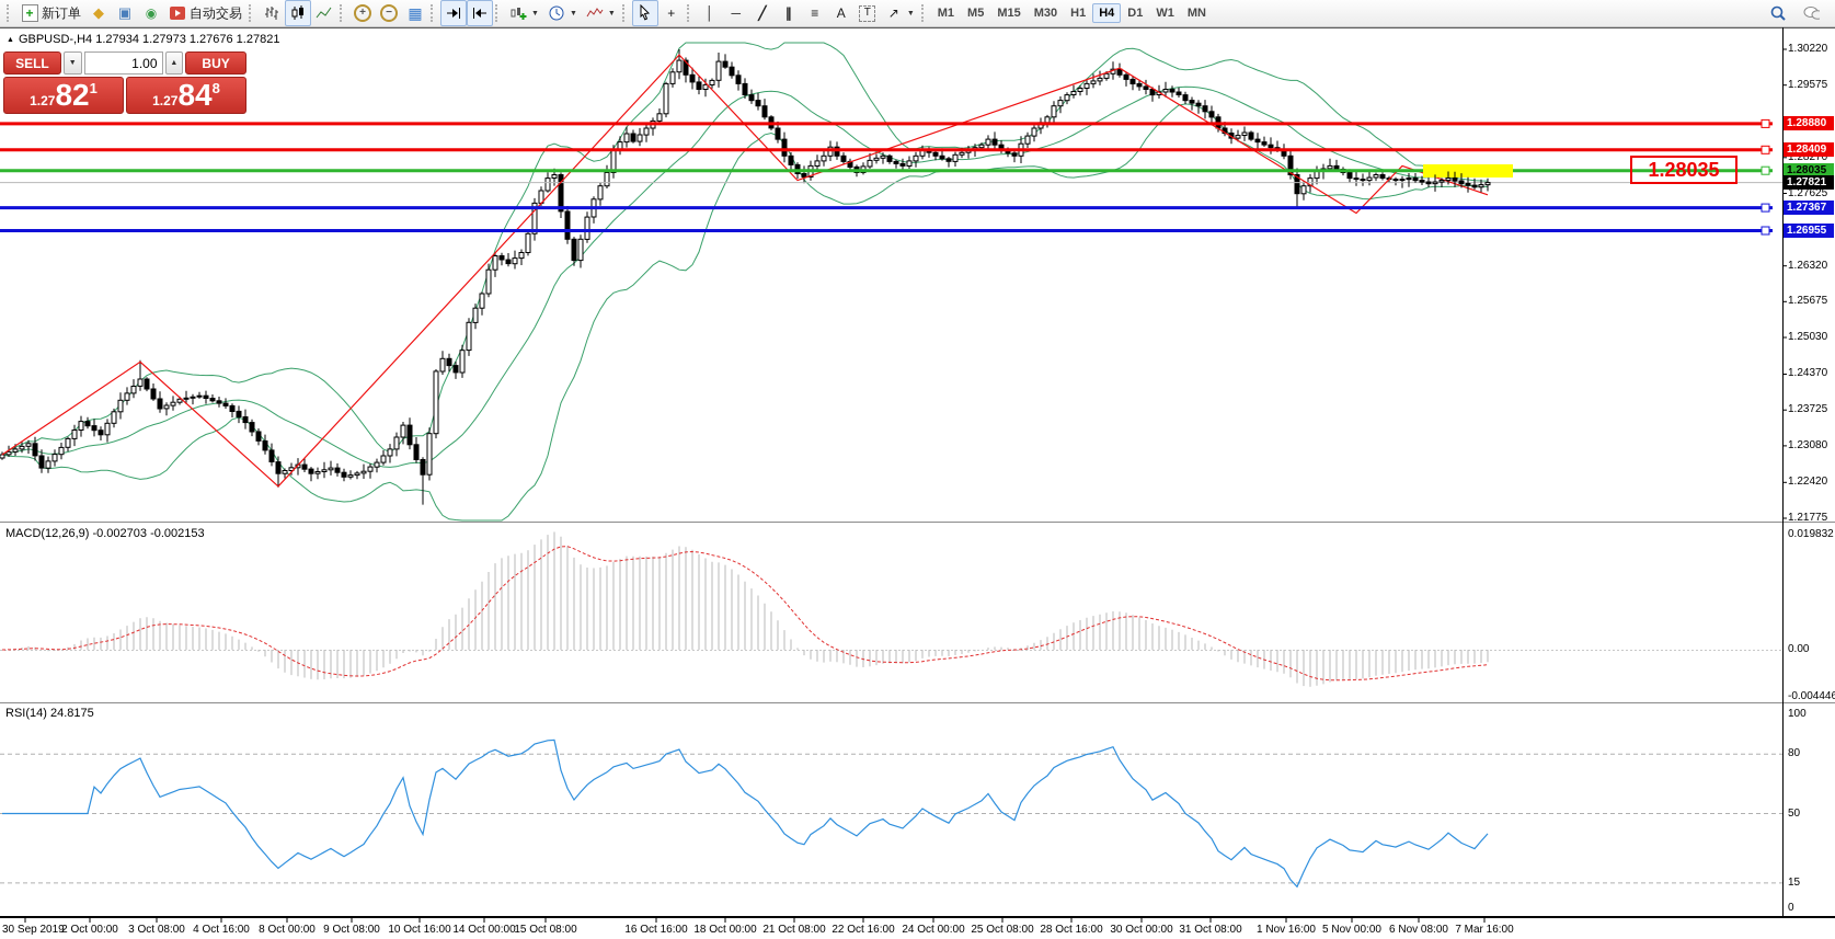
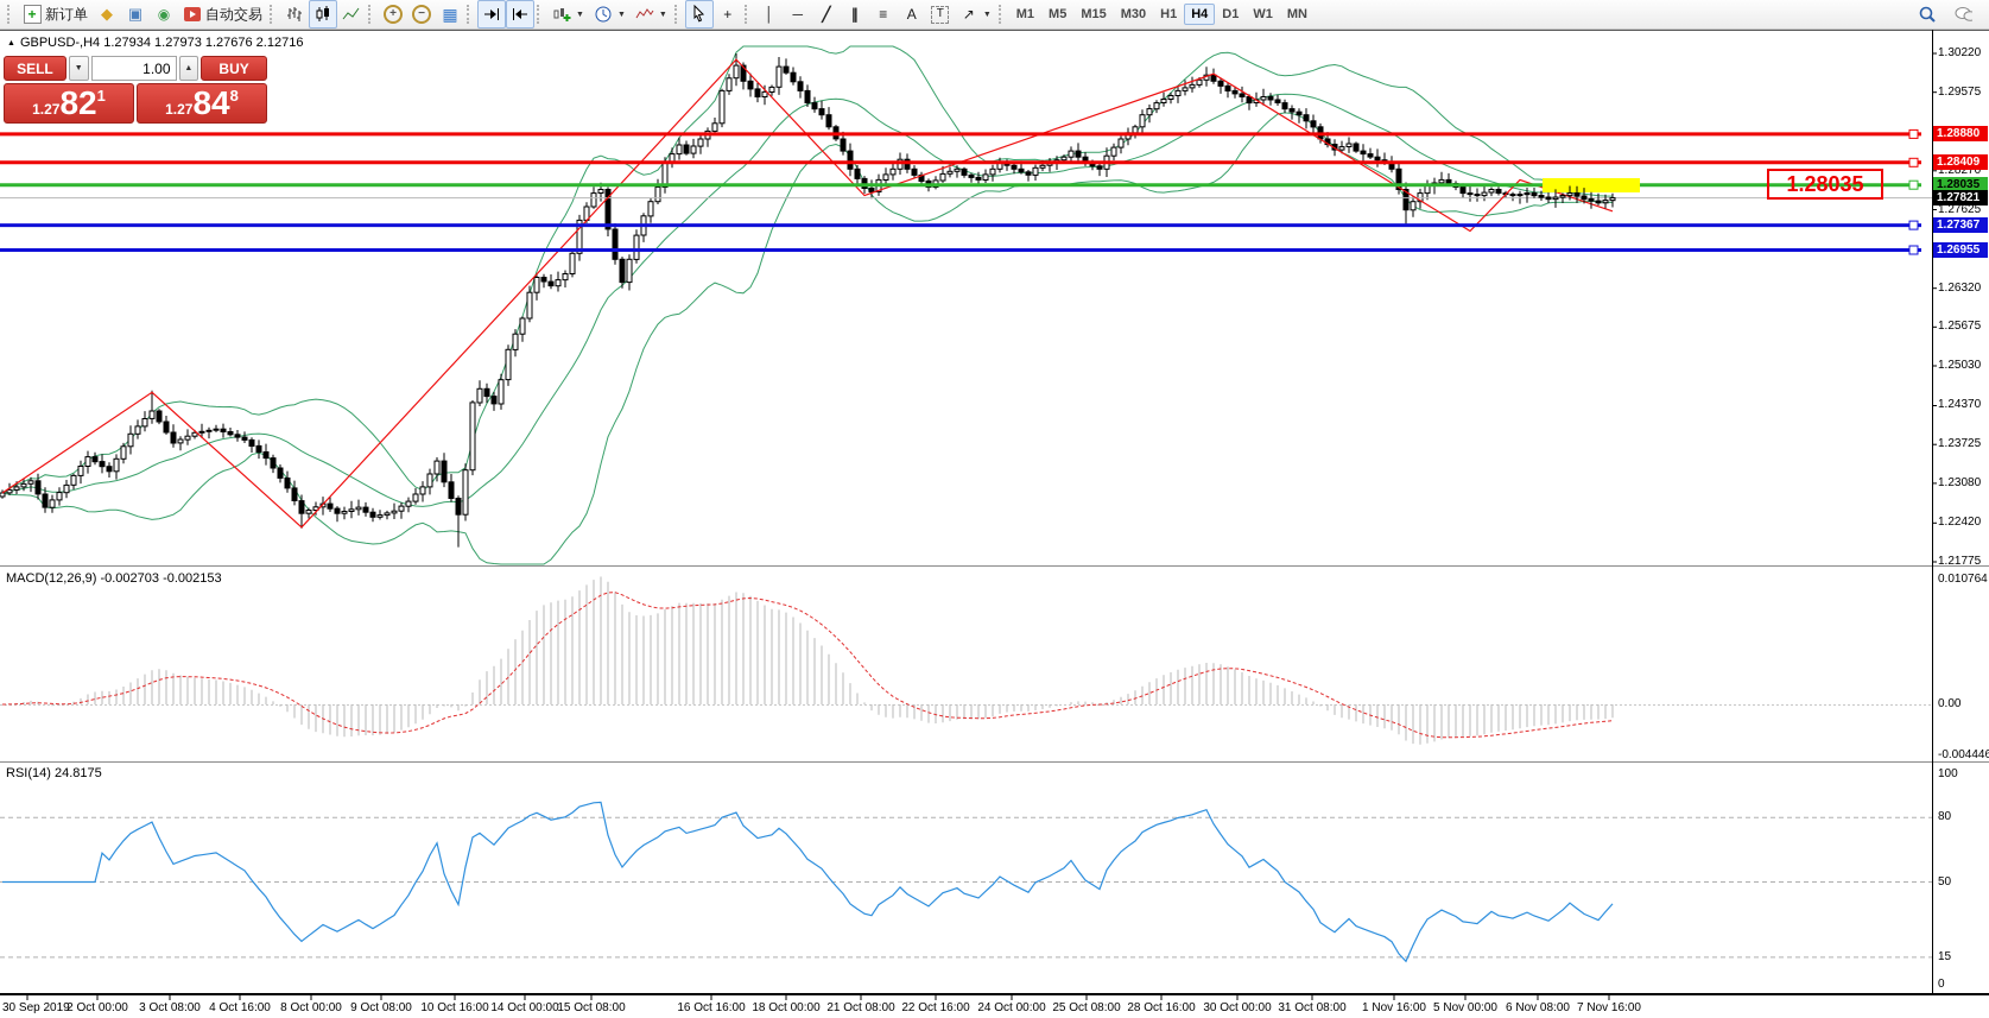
  +
  新订单
  ◆
  ▣
  ◉
  自动交易
  +
  −
  ▦
  +
  │
  ─
  ╱
  ∥
  ≡
  A
  T
  ↗
  M1
  M5
  M15
  M30
  H1
  H4
  D1
  W1
  MN
- GBPUSD-,H4 1.27934 1.27973 1.27676 1.27821
+ GBPUSD-,H4 1.27934 1.27973 1.27676 2.12716
  SELL
  1.00
  BUY
  1.27
  82
  1
  1.27
  84
  8
  MACD(12,26,9) -0.002703 -0.002153
  RSI(14) 24.8175
  1.28035
  1.30220
  1.29575
  1.28270
  1.27625
  1.26320
  1.25675
  1.25030
  1.24370
  1.23725
  1.23080
  1.22420
  1.21775
- 0.019832
+ 0.010764
  0.00
  -0.004446
  100
  80
  50
  15
  0
  1.28880
  1.28409
  1.28035
  1.27367
  1.26955
  1.27821
  30 Sep 2019
  2 Oct 00:00
  3 Oct 08:00
  4 Oct 16:00
  8 Oct 00:00
  9 Oct 08:00
  10 Oct 16:00
  14 Oct 00:00
  15 Oct 08:00
  16 Oct 16:00
  18 Oct 00:00
  21 Oct 08:00
  22 Oct 16:00
  24 Oct 00:00
  25 Oct 08:00
  28 Oct 16:00
  30 Oct 00:00
  31 Oct 08:00
  1 Nov 16:00
  5 Nov 00:00
  6 Nov 08:00
- 7 Mar 16:00
+ 7 Nov 16:00
